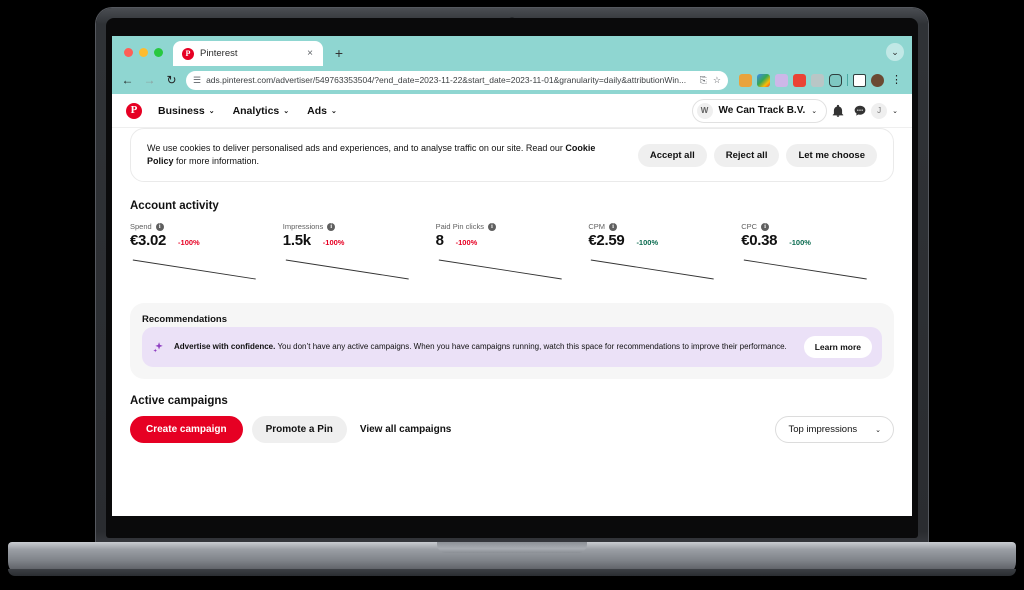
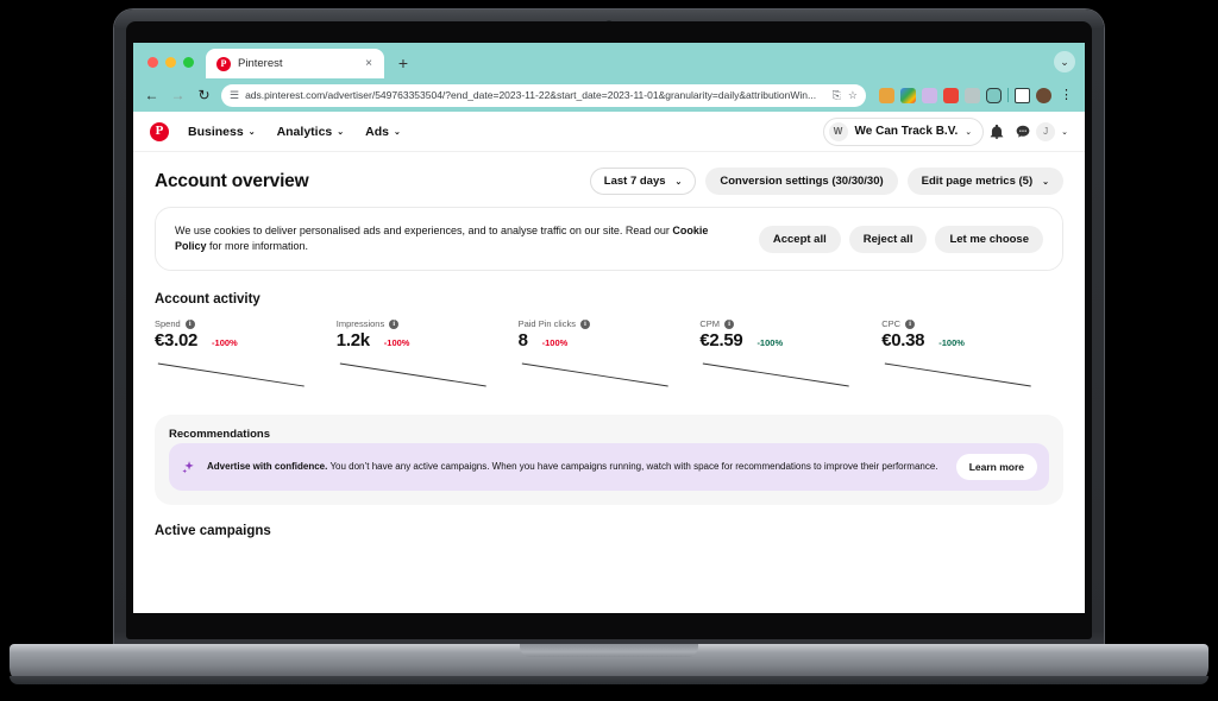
  P
  Pinterest
  ×
  +
  ⌄
  ←
  →
  ↻
  ☰
  ads.pinterest.com/advertiser/549763353504/?end_date=2023-11-22&start_date=2023-11-01&granularity=daily&attributionWin...
  ⎘
  ☆
  ⋮
  P
  Business
  Analytics
  Ads
  W
  We Can Track B.V.
  J
+ Account overview
+ Last 7 days
+ Conversion settings (30/30/30)
+ Edit page metrics (5)
  We use cookies to deliver personalised ads and experiences, and to analyse traffic on our site. Read our Cookie Policy for more information.
  Accept all
  Reject all
  Let me choose
  Account activity
  Spend
  €3.02
  -100%
  Impressions
- 1.5k
+ 1.2k
  -100%
  Paid Pin clicks
  8
  -100%
  CPM
  €2.59
  -100%
  CPC
  €0.38
  -100%
  Recommendations
- Advertise with confidence. You don’t have any active campaigns. When you have campaigns running, watch this space for recommendations to improve their performance.
+ Advertise with confidence. You don’t have any active campaigns. When you have campaigns running, watch with space for recommendations to improve their performance.
  Learn more
  Active campaigns
- Create campaign
- Promote a Pin
- View all campaigns
- Top impressions
